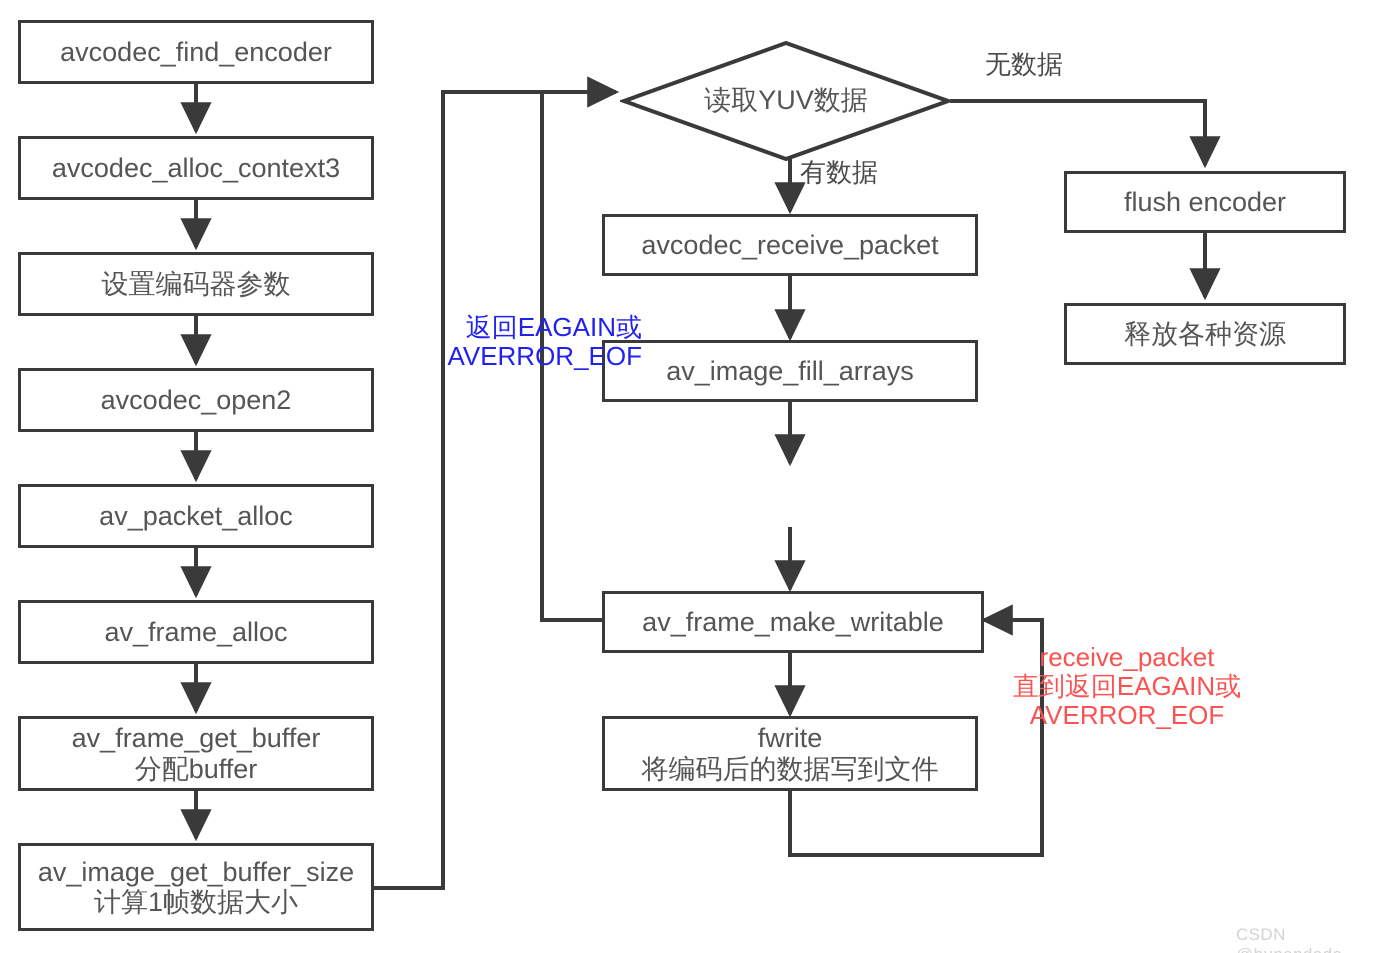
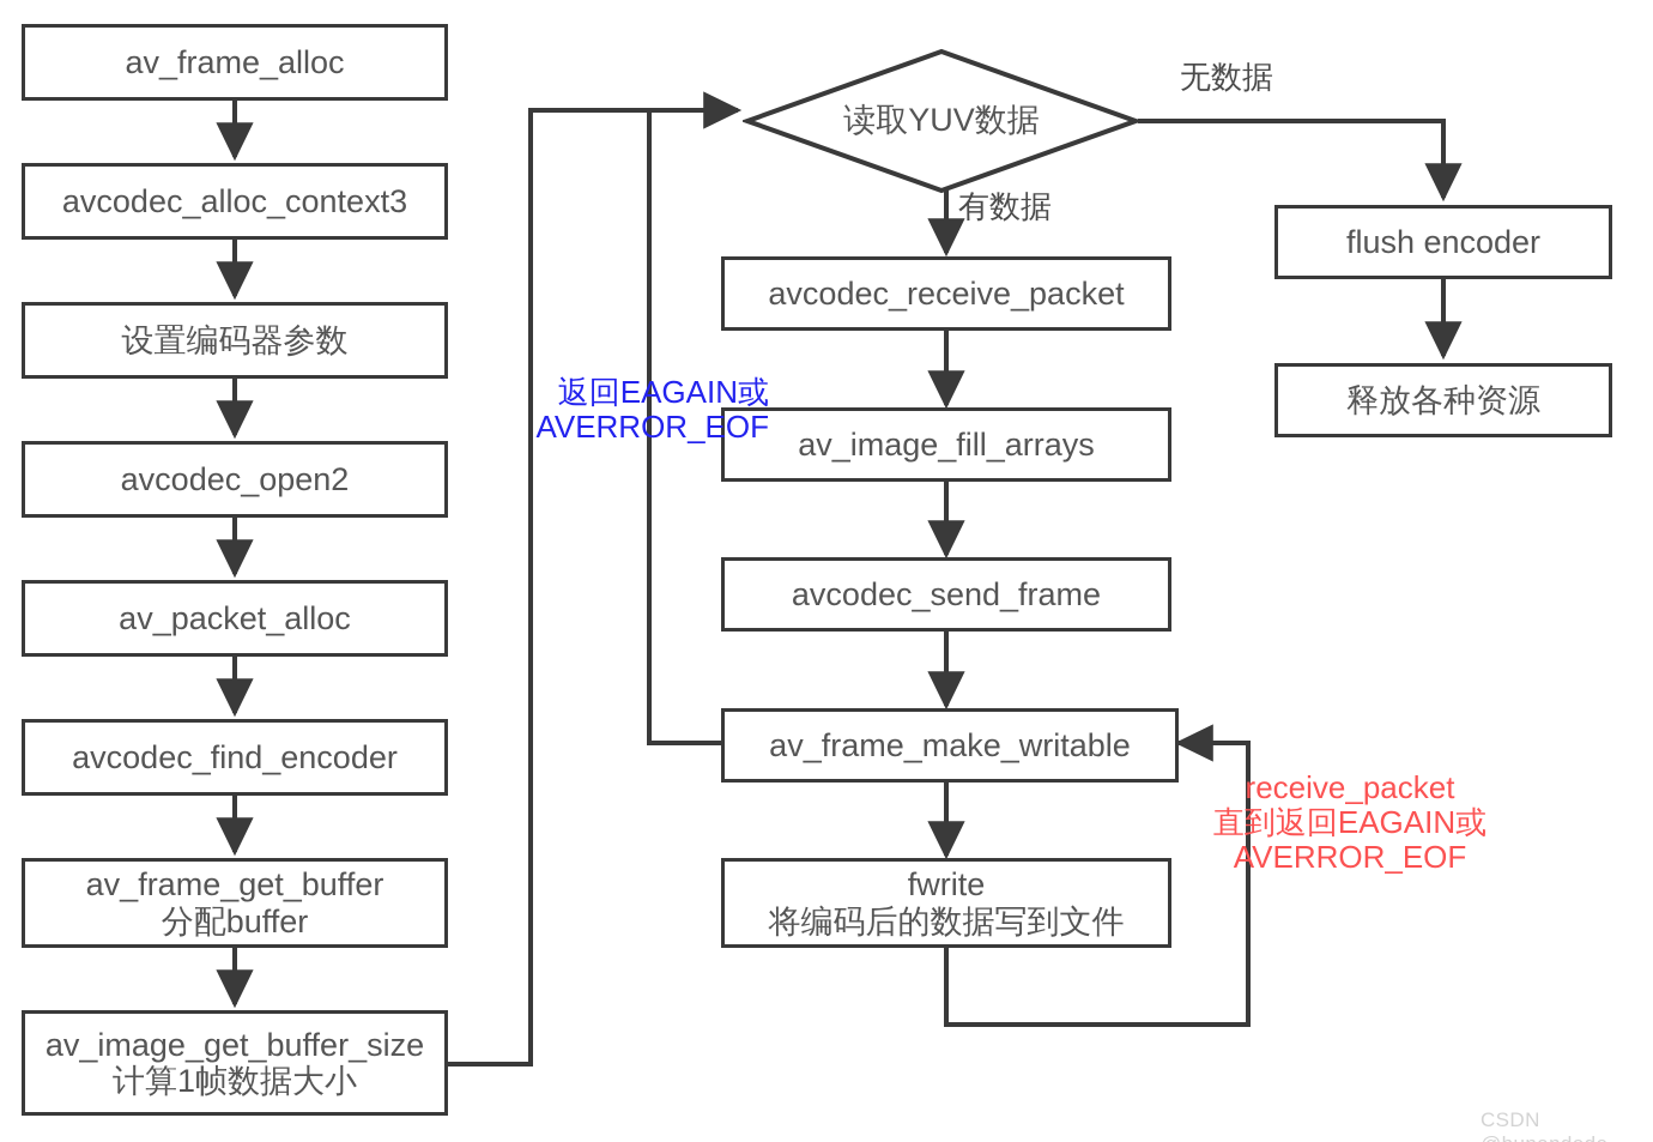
- avcodec_find_encoder
+ av_frame_alloc
  avcodec_alloc_context3
  设置编码器参数
  avcodec_open2
  av_packet_alloc
- av_frame_alloc
+ avcodec_find_encoder
  av_frame_get_buffer
  分配buffer
  av_image_get_buffer_size
  计算1帧数据大小
  读取YUV数据
  avcodec_receive_packet
  av_image_fill_arrays
+ avcodec_send_frame
  av_frame_make_writable
  fwrite
  将编码后的数据写到文件
  flush encoder
  释放各种资源
  无数据
  有数据
  返回EAGAIN或
  AVERROR_EOF
  receive_packet
  直到返回EAGAIN或
  AVERROR_EOF
